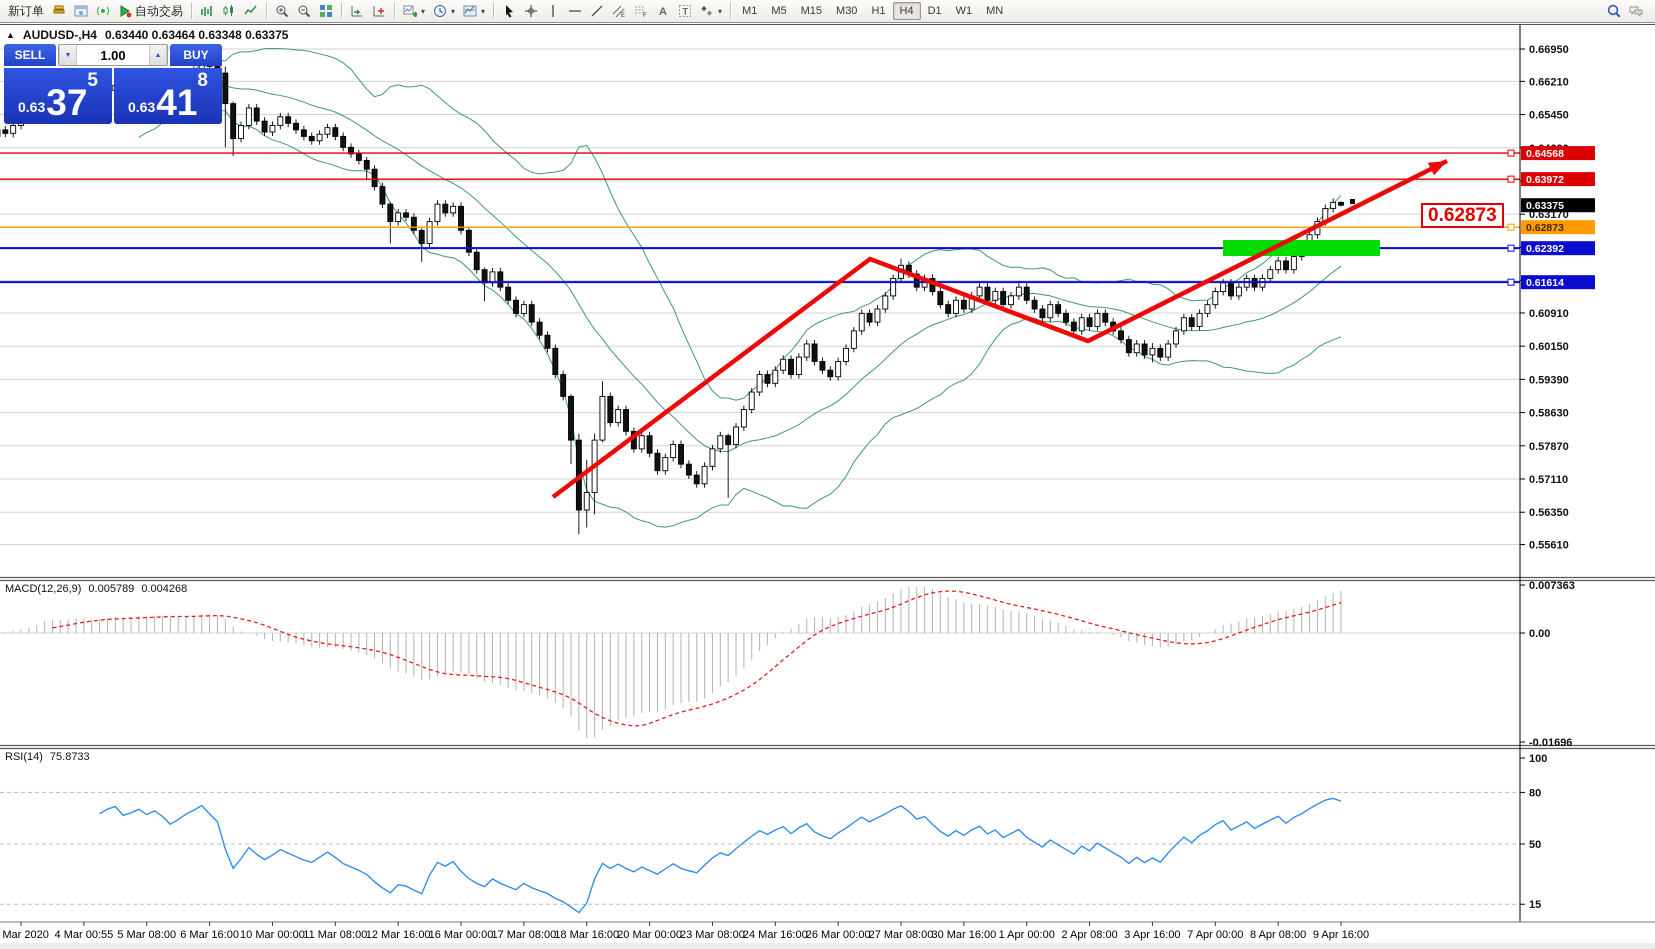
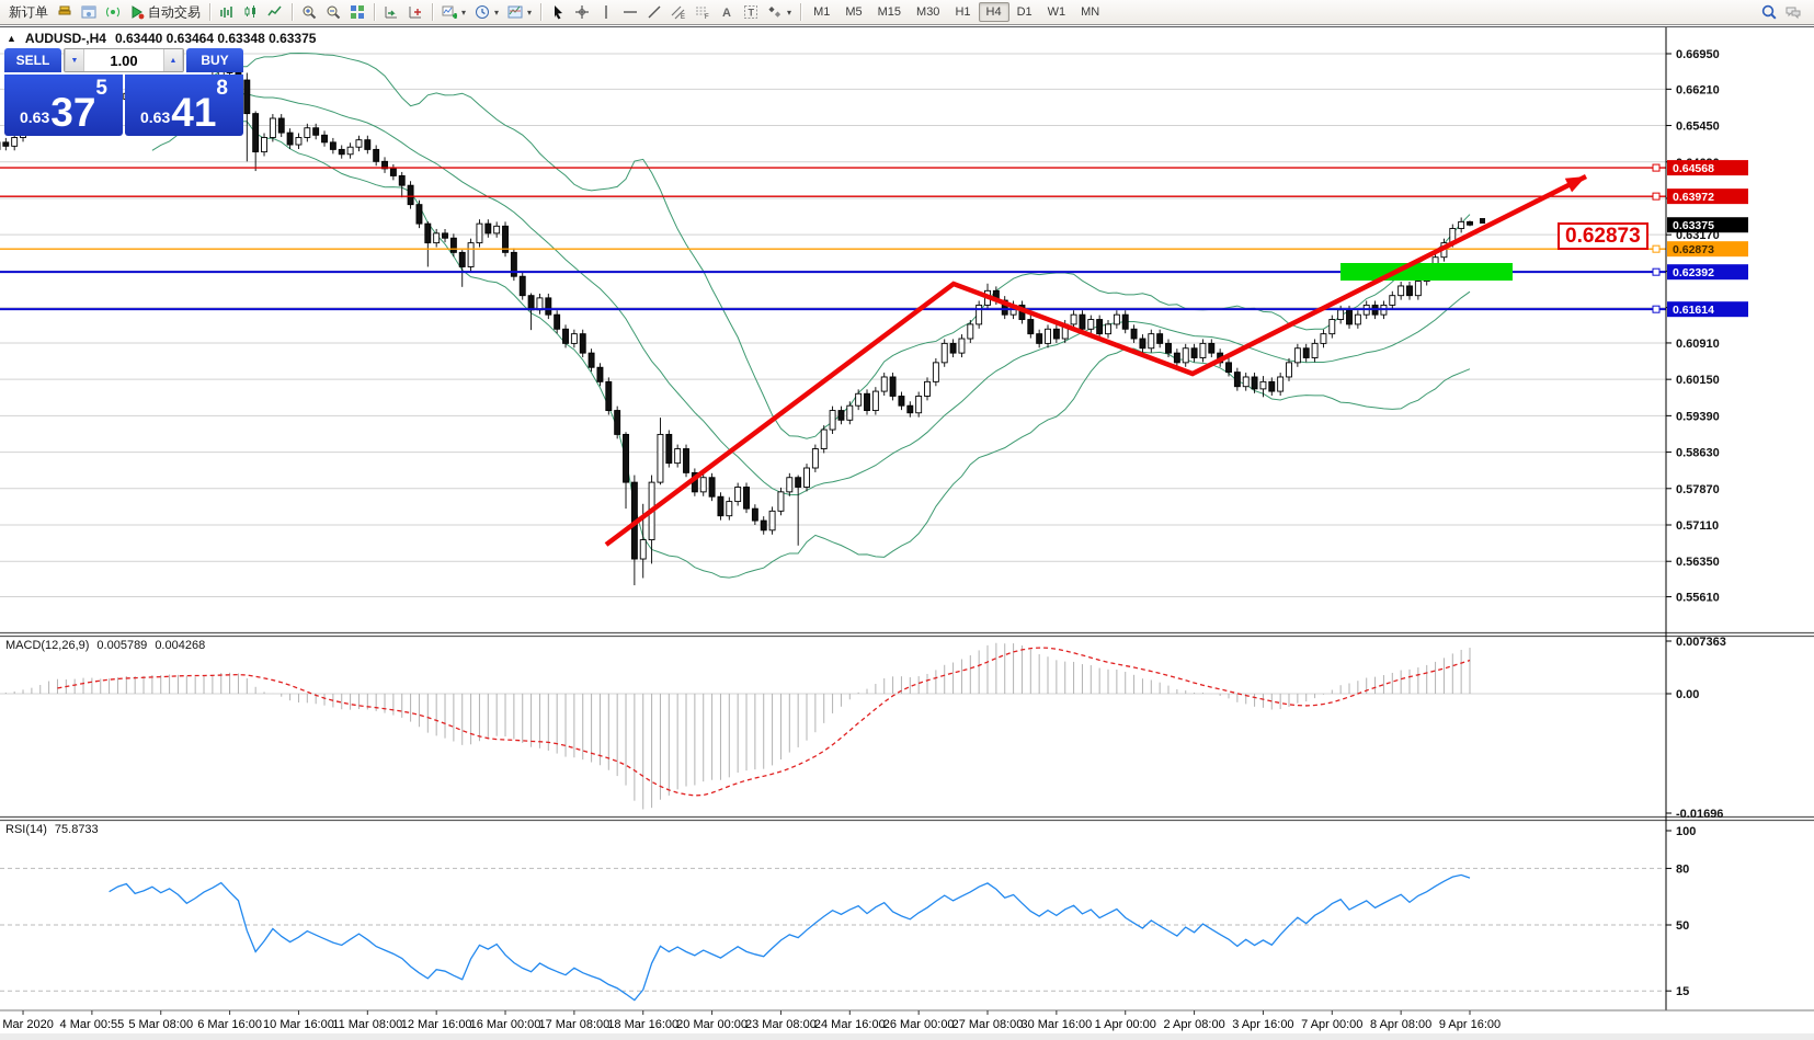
  新订单
  自动交易
  ▾
  ▾
  ▾
  A
  T
  ▾
  M1
  M5
  M15
  M30
  H1
  H4
  D1
  W1
  MN
  0.66950
  0.66210
  0.65450
  0.63170
  0.60910
  0.60150
  0.59390
  0.58630
  0.57870
  0.57110
  0.56350
  0.55610
  0.007363
  0.00
  -0.01696
  100
  80
  50
  15
  0.64568
  0.63972
  0.63375
  0.62873
  0.62392
  0.61614
  Mar 2020
  4 Mar 00:55
  5 Mar 08:00
  6 Mar 16:00
- 10 Mar 00:00
+ 10 Mar 16:00
  11 Mar 08:00
  12 Mar 16:00
  16 Mar 00:00
  17 Mar 08:00
  18 Mar 16:00
  20 Mar 00:00
  23 Mar 08:00
  24 Mar 16:00
  26 Mar 00:00
  27 Mar 08:00
  30 Mar 16:00
  1 Apr 00:00
  2 Apr 08:00
  3 Apr 16:00
  7 Apr 00:00
  8 Apr 08:00
  9 Apr 16:00
  ▲
  AUDUSD-,H4
  0.63440 0.63464 0.63348 0.63375
  SELL
  1.00
  BUY
  0.63
  37
  5
  0.63
  41
  8
  MACD(12,26,9)
  0.005789
  0.004268
  RSI(14)
  75.8733
  0.62873
